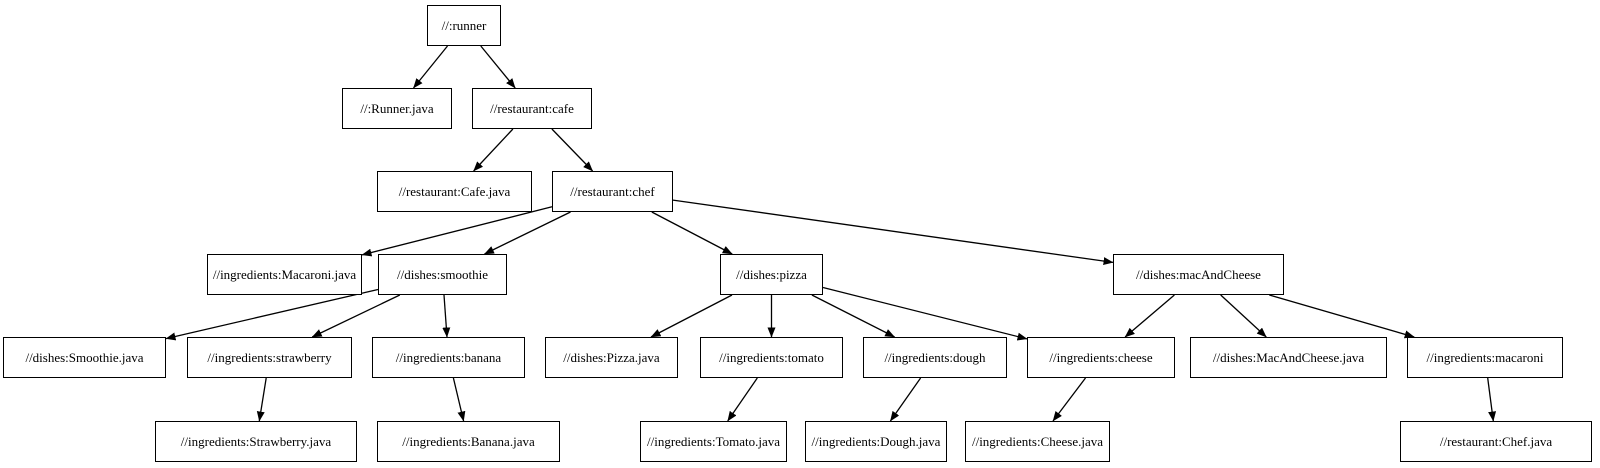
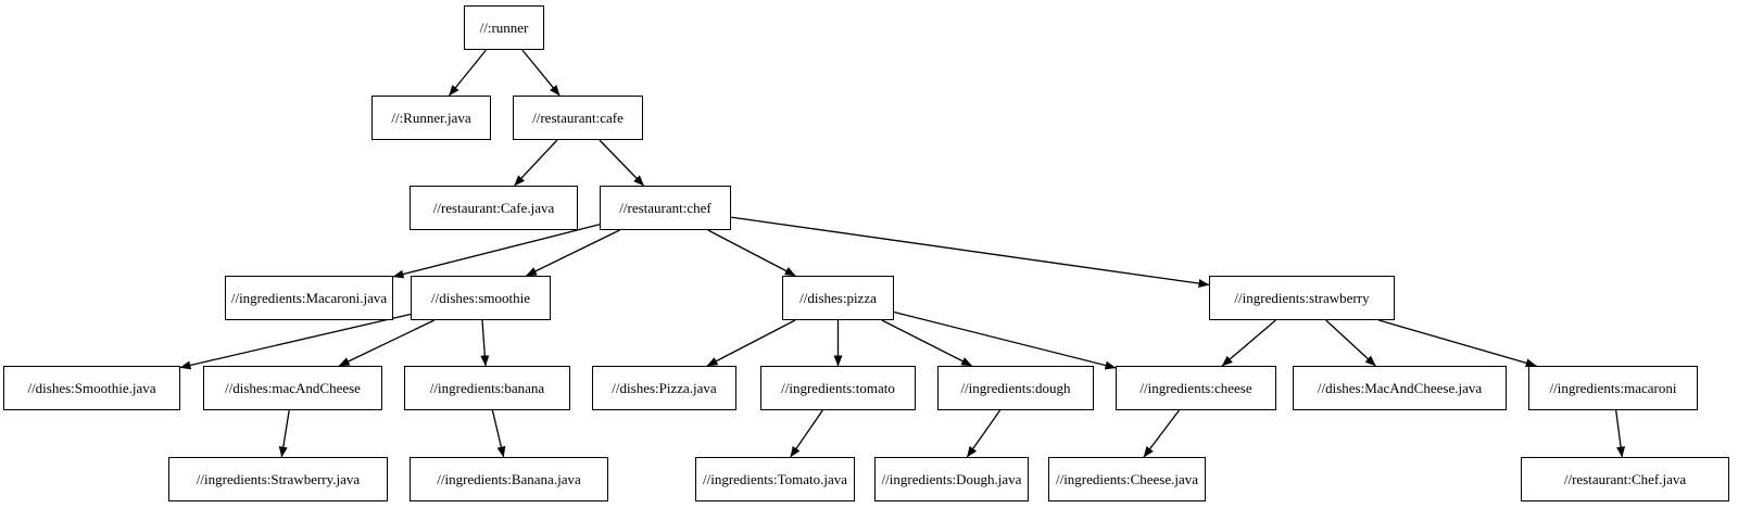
  //:runner
  //:Runner.java
  //restaurant:cafe
  //restaurant:Cafe.java
  //restaurant:chef
  //ingredients:Macaroni.java
  //dishes:smoothie
  //dishes:pizza
- //dishes:macAndCheese
+ //ingredients:strawberry
  //dishes:Smoothie.java
- //ingredients:strawberry
+ //dishes:macAndCheese
  //ingredients:banana
  //dishes:Pizza.java
  //ingredients:tomato
  //ingredients:dough
  //ingredients:cheese
  //dishes:MacAndCheese.java
  //ingredients:macaroni
  //ingredients:Strawberry.java
  //ingredients:Banana.java
  //ingredients:Tomato.java
  //ingredients:Dough.java
  //ingredients:Cheese.java
  //restaurant:Chef.java
